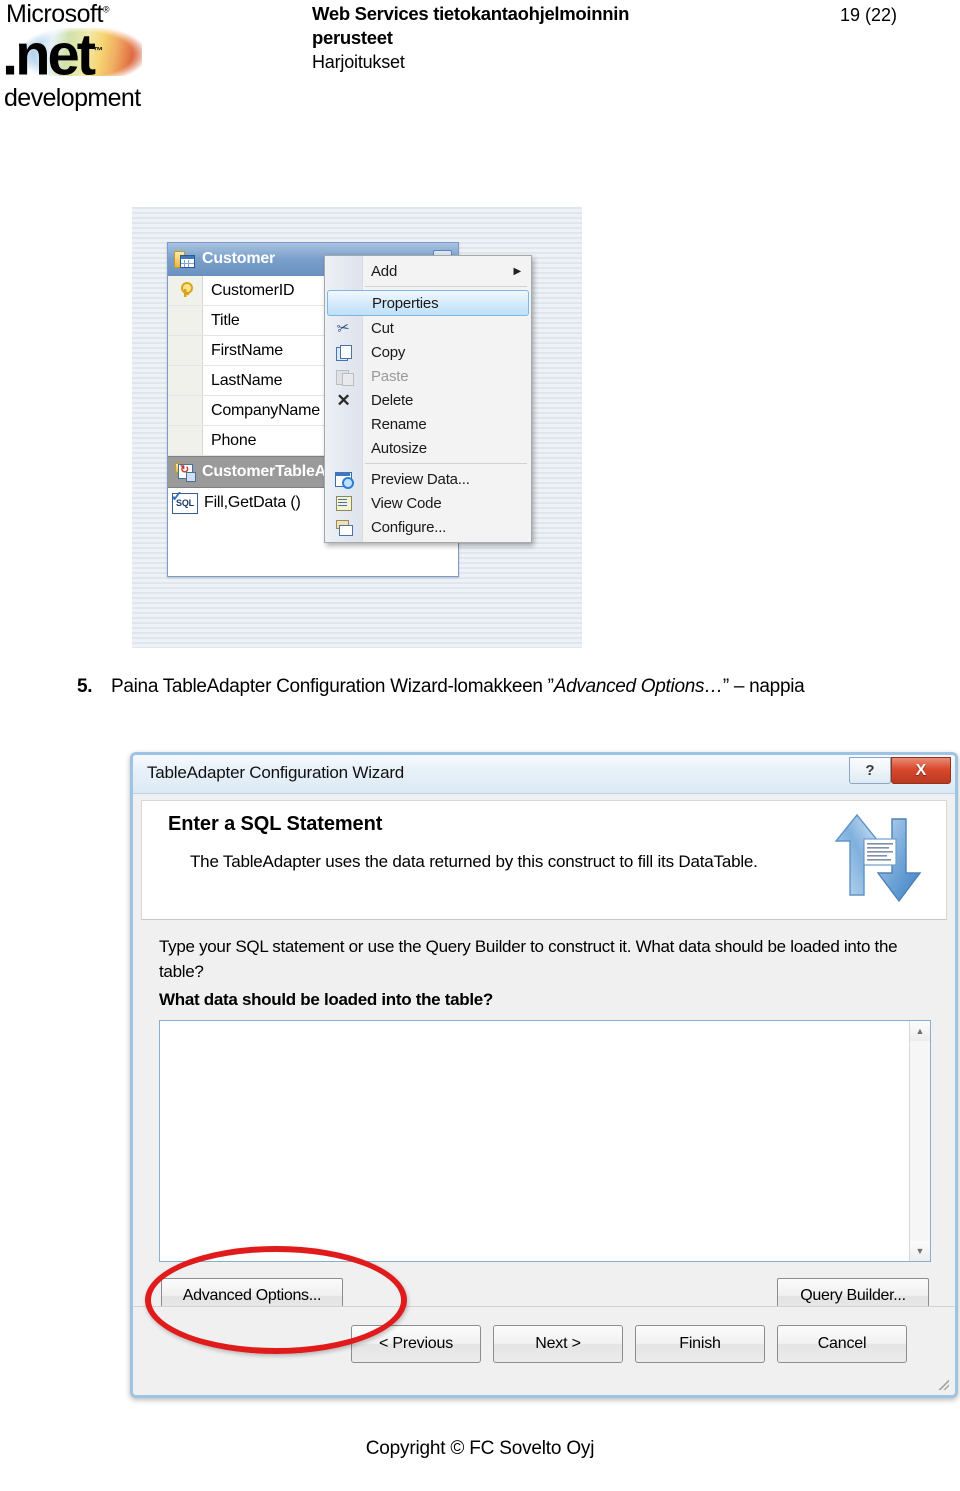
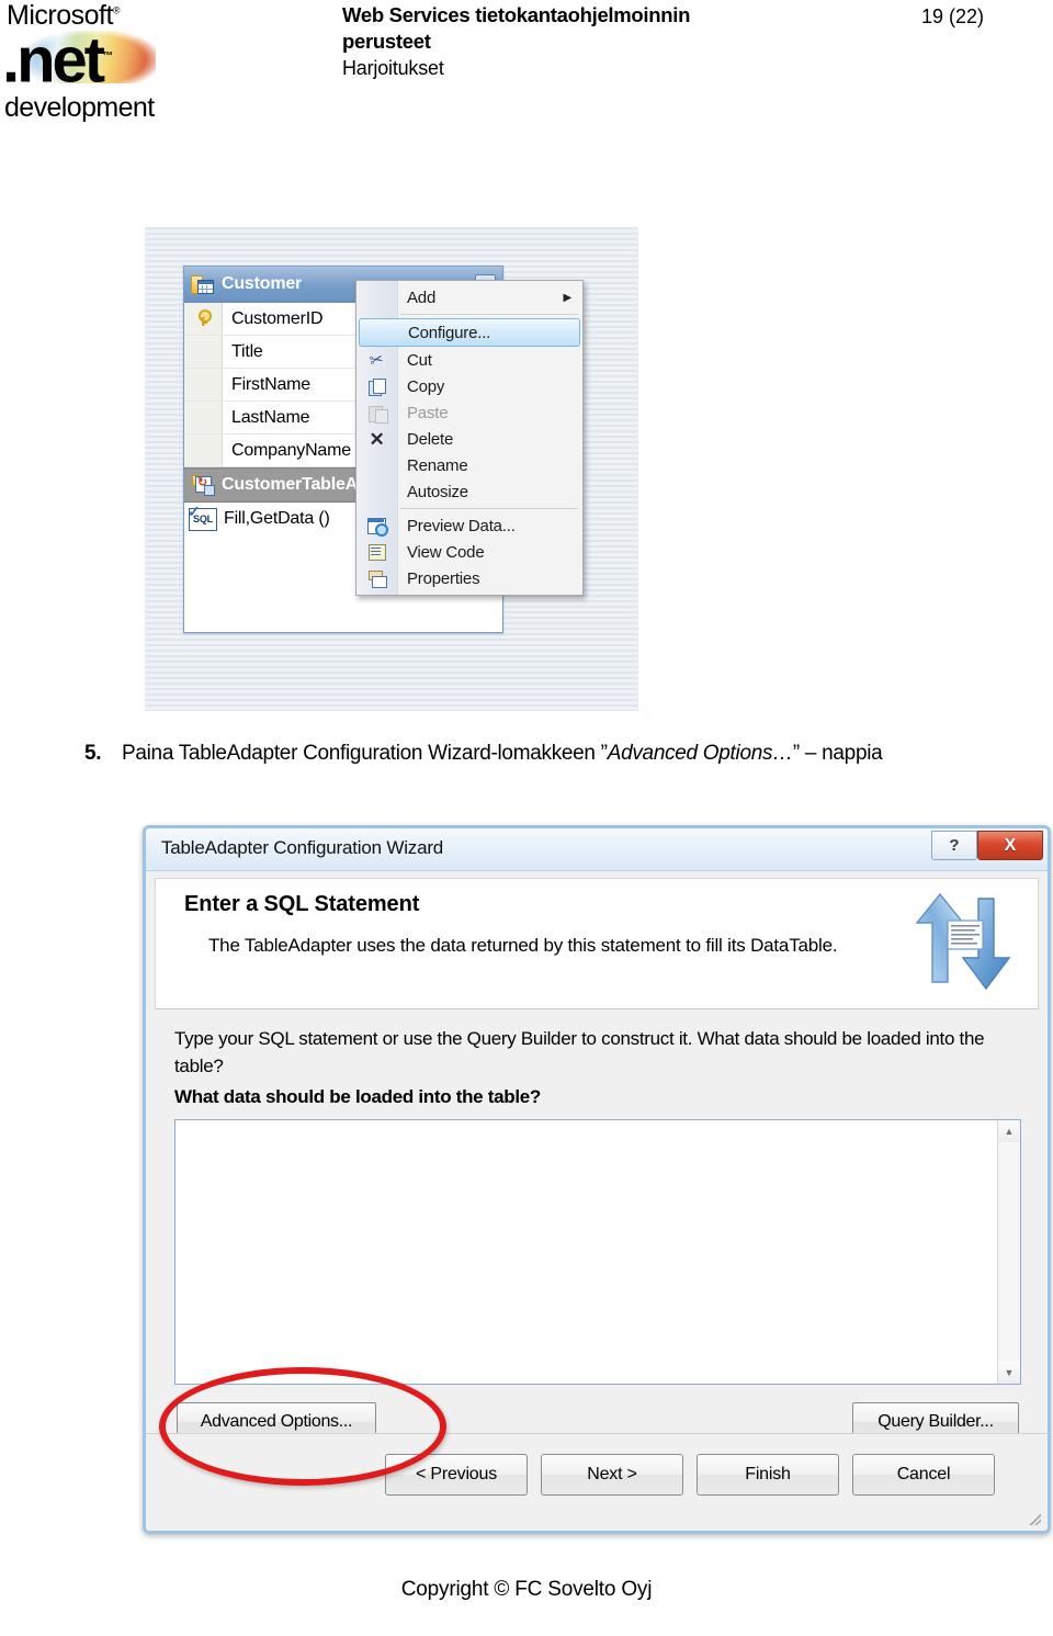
  Microsoft®
  .net™
  development
  Web Services tietokantaohjelmoinnin
  perusteet
  Harjoitukset
  19 (22)
  Customer
  CustomerID
  Title
  FirstName
  LastName
  CompanyName
- Phone
  ↻
  CustomerTableA
  ✓
  SQL
  Fill,GetData ()
  Add
  ▶
- Properties
+ Configure...
  Cut
  Copy
  Paste
  ✕
  Delete
  Rename
  Autosize
  Preview Data...
  View Code
- Configure...
+ Properties
  5.
  Paina TableAdapter Configuration Wizard-lomakkeen ”Advanced Options…” – nappia
  TableAdapter Configuration Wizard
  ?
  X
  Enter a SQL Statement
- The TableAdapter uses the data returned by this construct to fill its DataTable.
+ The TableAdapter uses the data returned by this statement to fill its DataTable.
  Type your SQL statement or use the Query Builder to construct it. What data should be loaded into the table?
  What data should be loaded into the table?
  ▲
  ▼
  Advanced Options...
  Query Builder...
  < Previous
  Next >
  Finish
  Cancel
  Copyright © FC Sovelto Oyj
